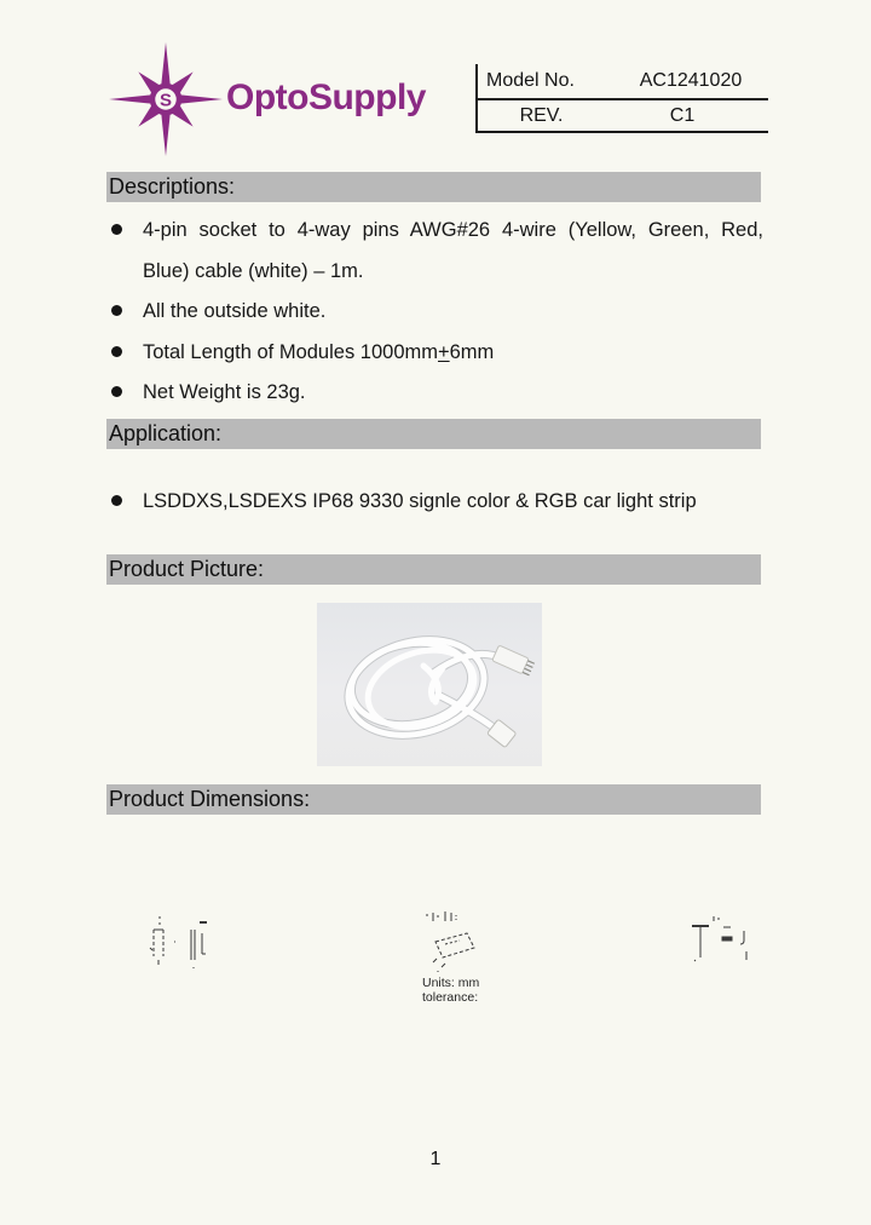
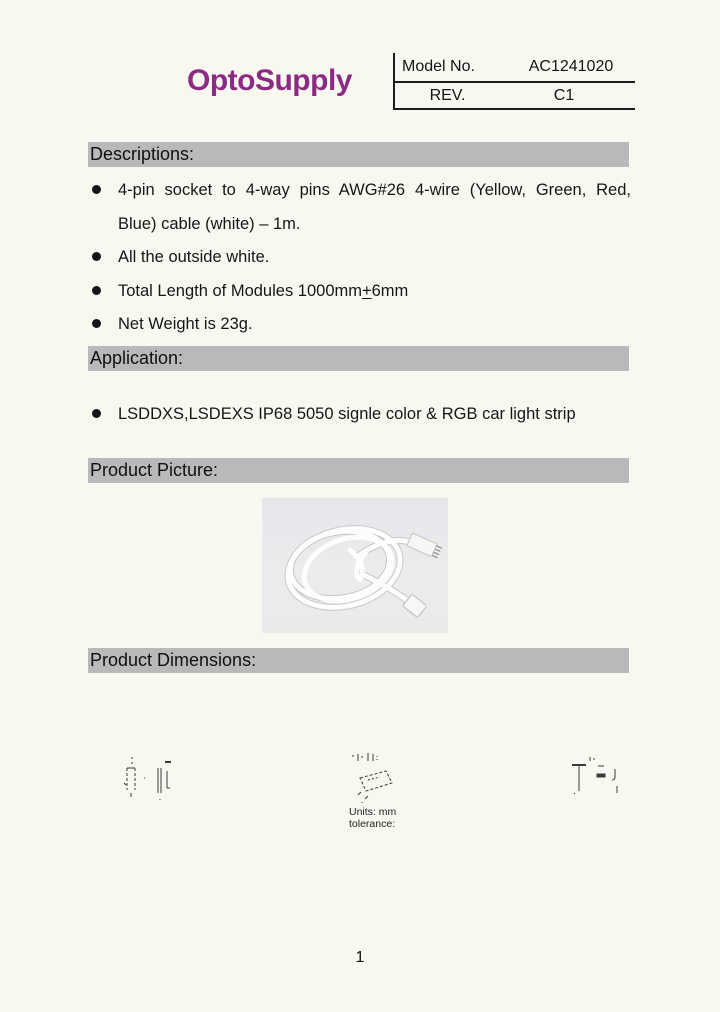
- S
  OptoSupply
  Model No.
  AC1241020
  REV.
  C1
  Descriptions:
  4-pin socket to 4-way pins AWG#26 4-wire (Yellow, Green, Red,
  Blue) cable (white) – 1m.
  All the outside white.
  Total Length of Modules 1000mm+6mm
  Net Weight is 23g.
  Application:
- LSDDXS,LSDEXS IP68 9330 signle color & RGB car light strip
+ LSDDXS,LSDEXS IP68 5050 signle color & RGB car light strip
  Product Picture:
  Product Dimensions:
  Units: mm
  tolerance:
  1
